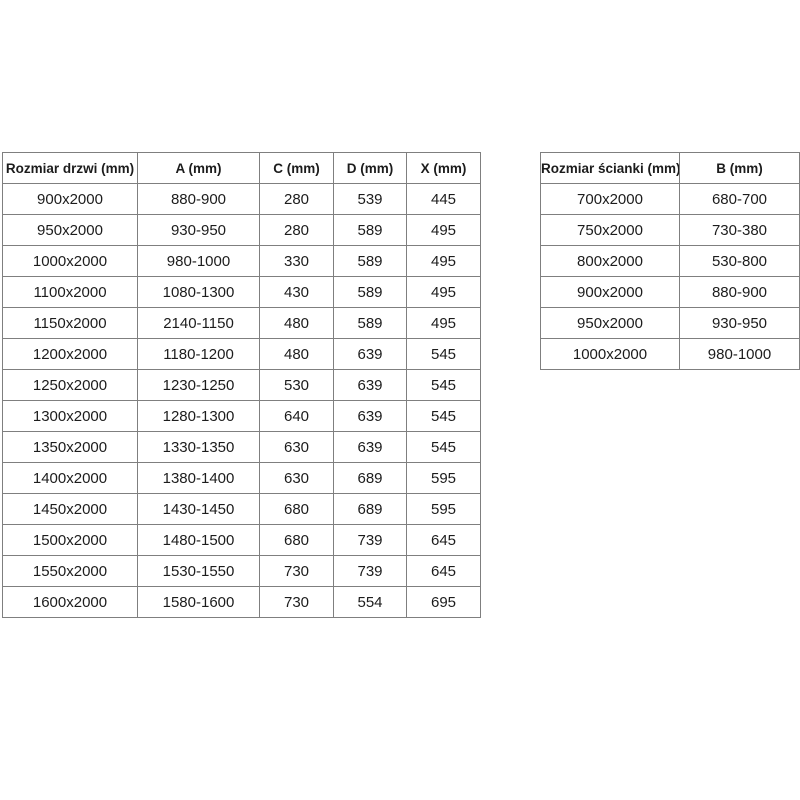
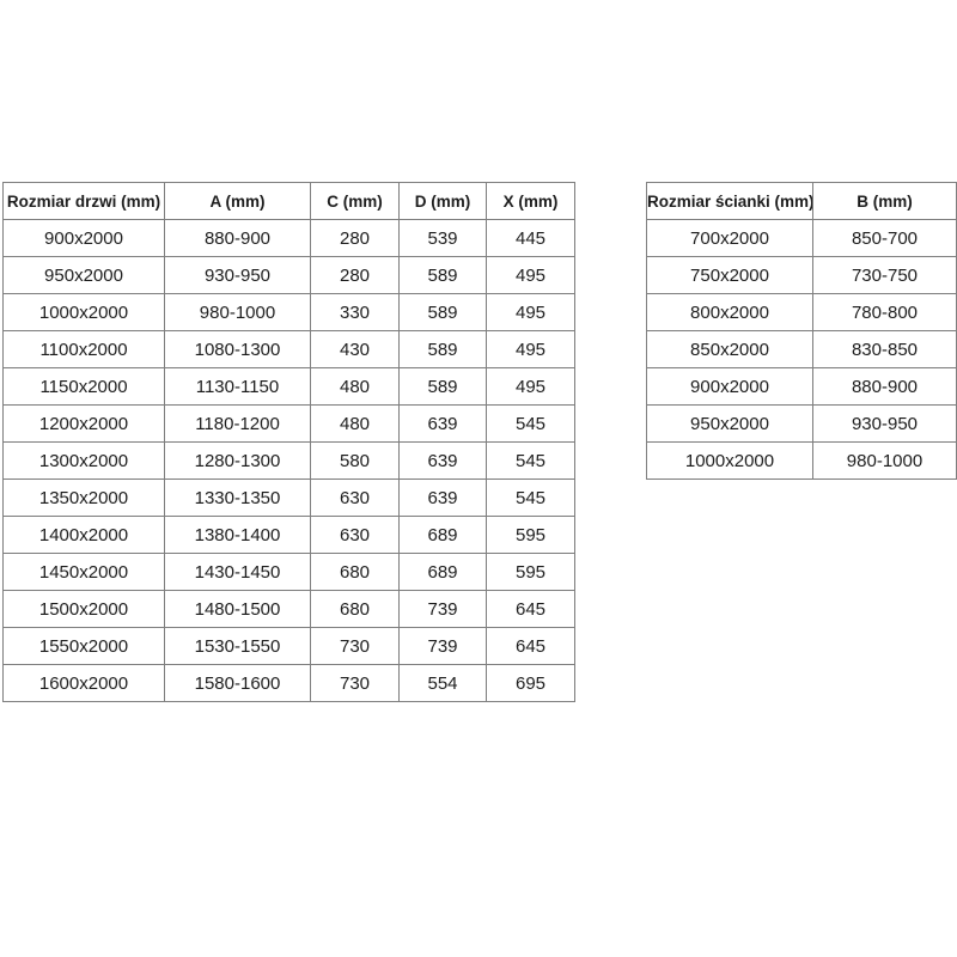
  Rozmiar drzwi (mm)	A (mm)	C (mm)	D (mm)	X (mm)
  900x2000	880-900	280	539	445
  950x2000	930-950	280	589	495
  1000x2000	980-1000	330	589	495
  1100x2000	1080-1300	430	589	495
- 1150x2000	2140-1150	480	589	495
+ 1150x2000	1130-1150	480	589	495
  1200x2000	1180-1200	480	639	545
- 1250x2000	1230-1250	530	639	545
- 1300x2000	1280-1300	640	639	545
+ 1300x2000	1280-1300	580	639	545
  1350x2000	1330-1350	630	639	545
  1400x2000	1380-1400	630	689	595
  1450x2000	1430-1450	680	689	595
  1500x2000	1480-1500	680	739	645
  1550x2000	1530-1550	730	739	645
  1600x2000	1580-1600	730	554	695
  Rozmiar ścianki (mm)	B (mm)
- 700x2000	680-700
+ 700x2000	850-700
- 750x2000	730-380
+ 750x2000	730-750
- 800x2000	530-800
+ 800x2000	780-800
+ 850x2000	830-850
  900x2000	880-900
  950x2000	930-950
  1000x2000	980-1000
